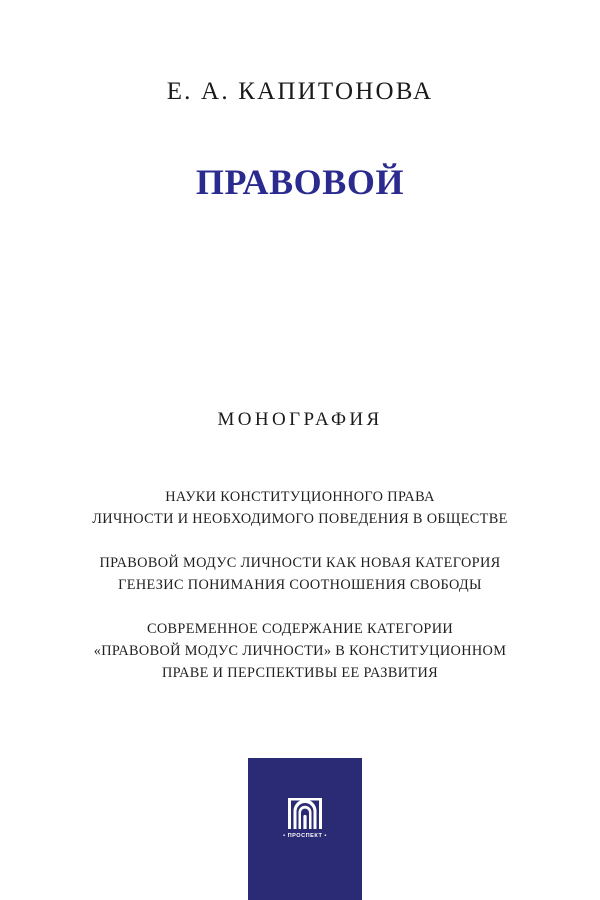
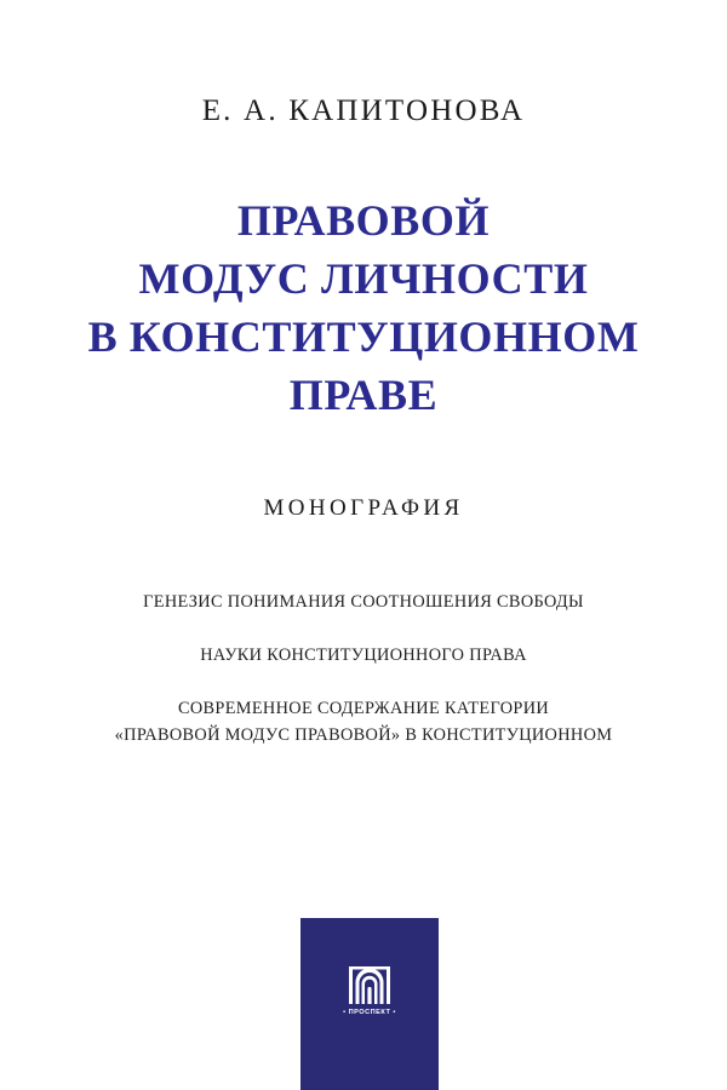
  Е. А. КАПИТОНОВА
  ПРАВОВОЙ
+ МОДУС ЛИЧНОСТИ
+ В КОНСТИТУЦИОННОМ
+ ПРАВЕ
  МОНОГРАФИЯ
- НАУКИ КОНСТИТУЦИОННОГО ПРАВА
+ ГЕНЕЗИС ПОНИМАНИЯ СООТНОШЕНИЯ СВОБОДЫ
- ЛИЧНОСТИ И НЕОБХОДИМОГО ПОВЕДЕНИЯ В ОБЩЕСТВЕ
- ПРАВОВОЙ МОДУС ЛИЧНОСТИ КАК НОВАЯ КАТЕГОРИЯ
- ГЕНЕЗИС ПОНИМАНИЯ СООТНОШЕНИЯ СВОБОДЫ
+ НАУКИ КОНСТИТУЦИОННОГО ПРАВА
  СОВРЕМЕННОЕ СОДЕРЖАНИЕ КАТЕГОРИИ
- «ПРАВОВОЙ МОДУС ЛИЧНОСТИ» В КОНСТИТУЦИОННОМ
+ «ПРАВОВОЙ МОДУС ПРАВОВОЙ» В КОНСТИТУЦИОННОМ
- ПРАВЕ И ПЕРСПЕКТИВЫ ЕЕ РАЗВИТИЯ
